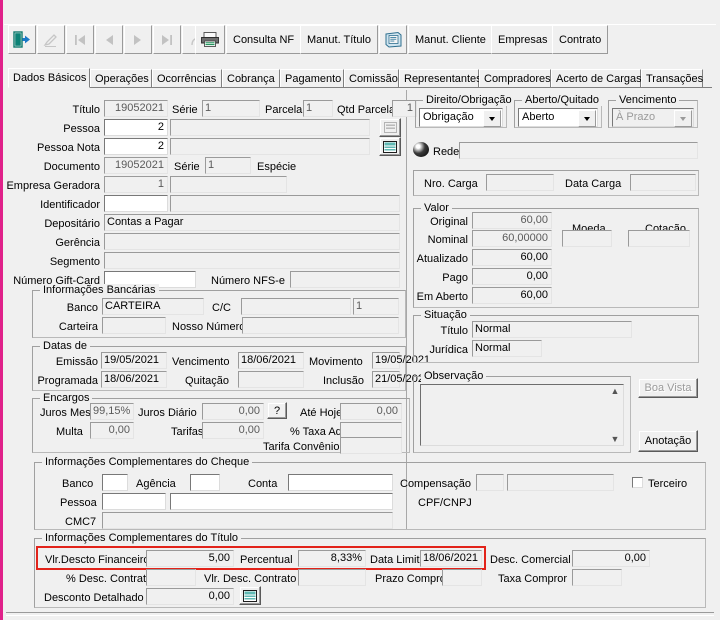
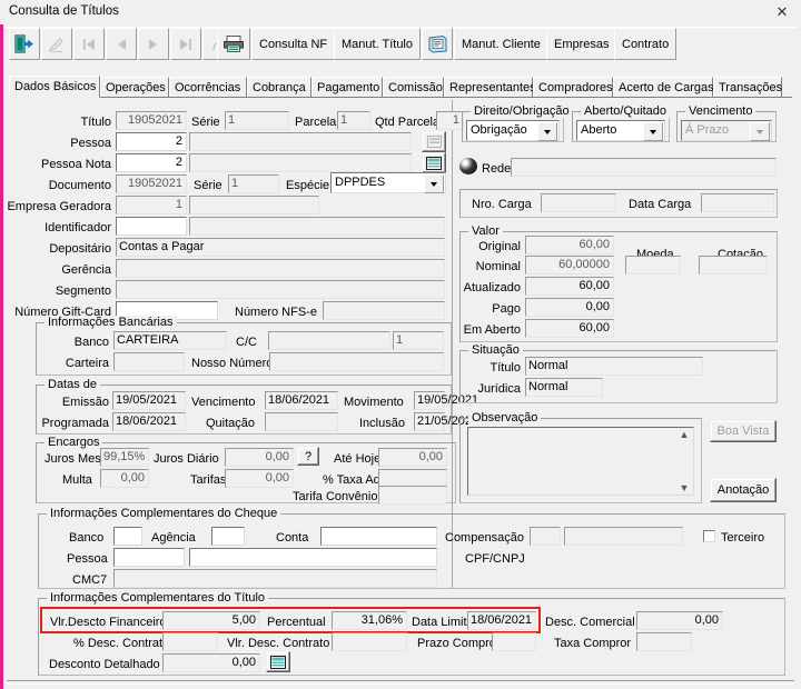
+ Consulta de Títulos
+ ✕
  Consulta NF
  Manut. Título
  Manut. Cliente
  Empresas
  Contrato
  Dados Básicos
  Operações
  Ocorrências
  Cobrança
  Pagamento
  Comissão
  Representante
  Compradores
  Acerto de Cargas
  Transações
  Título
  19052021
  Série
  1
  Parcela
  1
  Qtd Parcel
  1
  Pessoa
  2
  Pessoa Nota
  2
  Documento
  19052021
  Série
  1
  Espécie
+ DPPDES
  Empresa Geradora
  1
  Identificador
  Depositário
  Contas a Pagar
  Gerência
  Segmento
  Número Gift-Card
  Número NFS-e
  Informações Bancárias
  Banco
  CARTEIRA
  C/C
  1
  Carteira
  Nosso Númer
  Datas de
  Emissão
  19/05/2021
  Vencimento
  18/06/2021
  Movimento
  19/05/2
  Programada
  18/06/2021
  Quitação
  Inclusão
  21/05/2
  Encargos
  Juros Mes
  99,15%
  Juros Diário
  0,00
  ?
  Até Hoj
  0,00
  Multa
  0,00
  Tarifas
  0,00
  % Taxa Ad
  Tarifa Convênio
  Direito/Obrigação
  Obrigação
  Aberto/Quitado
  Aberto
  Vencimento
  À Prazo
  Rede
  Nro. Carga
  Data Carga
  Valor
  Original
  60,00
  Moeda
  Cotação
  Nominal
  60,00000
  Atualizado
  60,00
  Pago
  0,00
  Em Aberto
  60,00
  Situação
  Título
  Normal
  Jurídica
  Normal
  Observação
  ▲
  ▼
  Boa Vista
  Anotação
  Informações Complementares do Cheque
  Banco
  Agência
  Conta
  Compensação
  Terceiro
  Pessoa
  CPF/CNPJ
  CMC7
  Informações Complementares do Título
  Vlr.Descto Financeir
  5,00
  Percentual
- 8,33%
+ 31,06%
  Data Limit
  18/06/2021
  Desc. Comercial
  0,00
  % Desc. Contrat
  Vlr. Desc. Contrato
  Prazo Compr
  Taxa Compror
  Desconto Detalhado
  0,00
